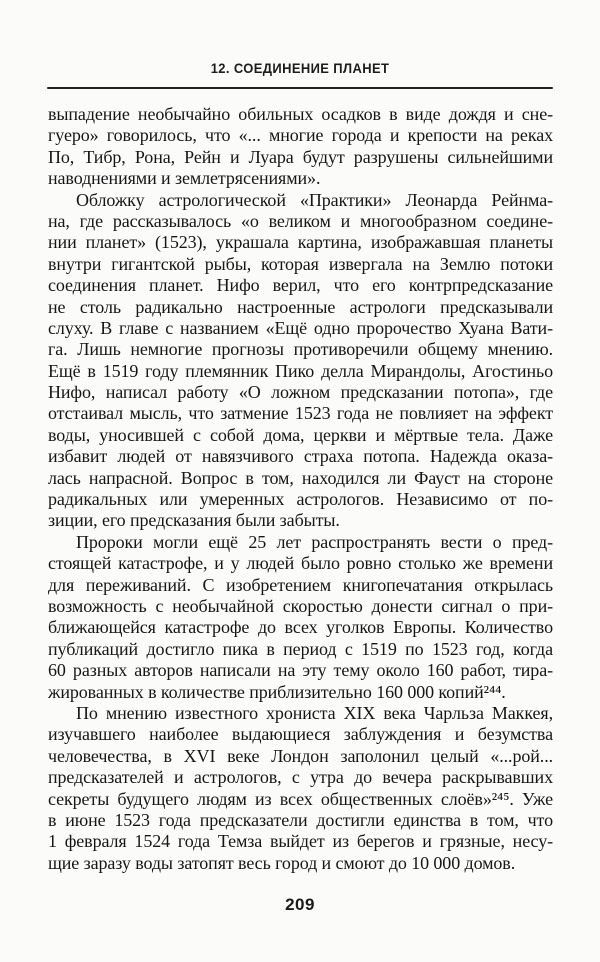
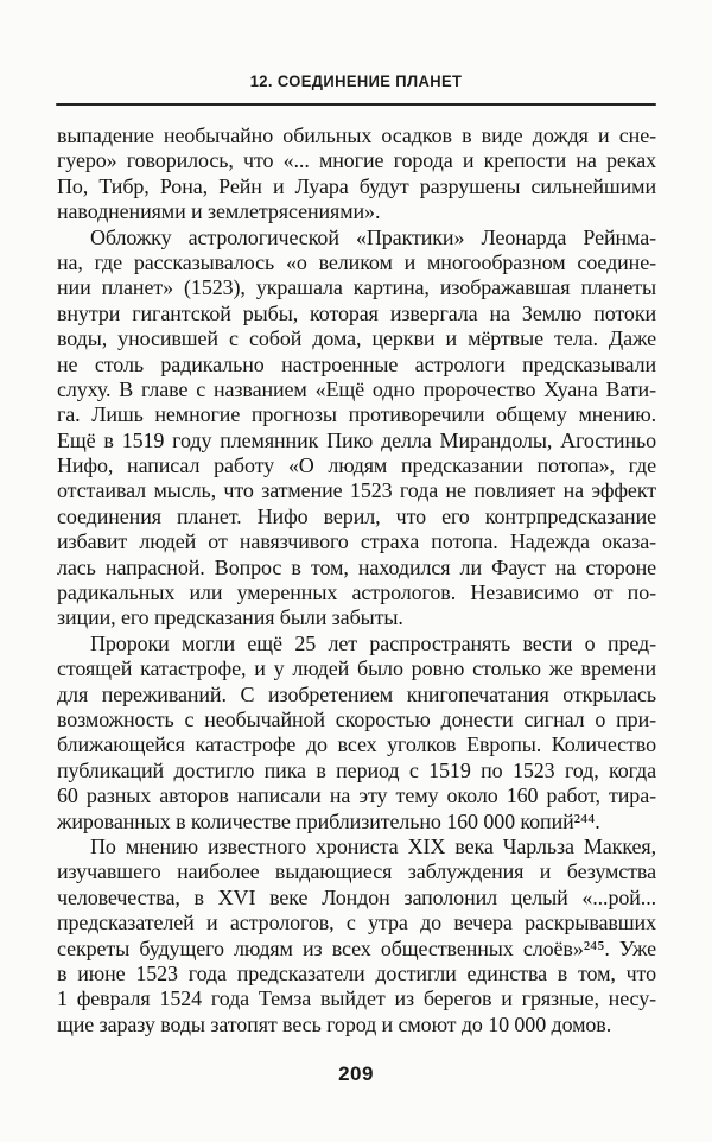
  12. СОЕДИНЕНИЕ ПЛАНЕТ
  выпадение необычайно обильных осадков в виде дождя и сне-
  гуеро» говорилось, что «... многие города и крепости на реках
  По, Тибр, Рона, Рейн и Луара будут разрушены сильнейшими
  наводнениями и землетрясениями».
  Обложку астрологической «Практики» Леонарда Рейнма-
  на, где рассказывалось «о великом и многообразном соедине-
  нии планет» (1523), украшала картина, изображавшая планеты
  внутри гигантской рыбы, которая извергала на Землю потоки
- соединения планет. Нифо верил, что его контрпредсказание
+ воды, уносившей с собой дома, церкви и мёртвые тела. Даже
  не столь радикально настроенные астрологи предсказывали
  слуху. В главе с названием «Ещё одно пророчество Хуана Вати-
  га. Лишь немногие прогнозы противоречили общему мнению.
  Ещё в 1519 году племянник Пико делла Мирандолы, Агостиньо
- Нифо, написал работу «О ложном предсказании потопа», где
+ Нифо, написал работу «О людям предсказании потопа», где
  отстаивал мысль, что затмение 1523 года не повлияет на эффект
- воды, уносившей с собой дома, церкви и мёртвые тела. Даже
+ соединения планет. Нифо верил, что его контрпредсказание
  избавит людей от навязчивого страха потопа. Надежда оказа-
  лась напрасной. Вопрос в том, находился ли Фауст на стороне
  радикальных или умеренных астрологов. Независимо от по-
  зиции, его предсказания были забыты.
  Пророки могли ещё 25 лет распространять вести о пред-
  стоящей катастрофе, и у людей было ровно столько же времени
  для переживаний. С изобретением книгопечатания открылась
  возможность с необычайной скоростью донести сигнал о при-
  ближающейся катастрофе до всех уголков Европы. Количество
  публикаций достигло пика в период с 1519 по 1523 год, когда
  60 разных авторов написали на эту тему около 160 работ, тира-
  жированных в количестве приблизительно 160 000 копий²⁴⁴.
  По мнению известного хрониста XIX века Чарльза Маккея,
  изучавшего наиболее выдающиеся заблуждения и безумства
  человечества, в XVI веке Лондон заполонил целый «...рой...
  предсказателей и астрологов, с утра до вечера раскрывавших
  секреты будущего людям из всех общественных слоёв»²⁴⁵. Уже
  в июне 1523 года предсказатели достигли единства в том, что
  1 февраля 1524 года Темза выйдет из берегов и грязные, несу-
  щие заразу воды затопят весь город и смоют до 10 000 домов.
  209
